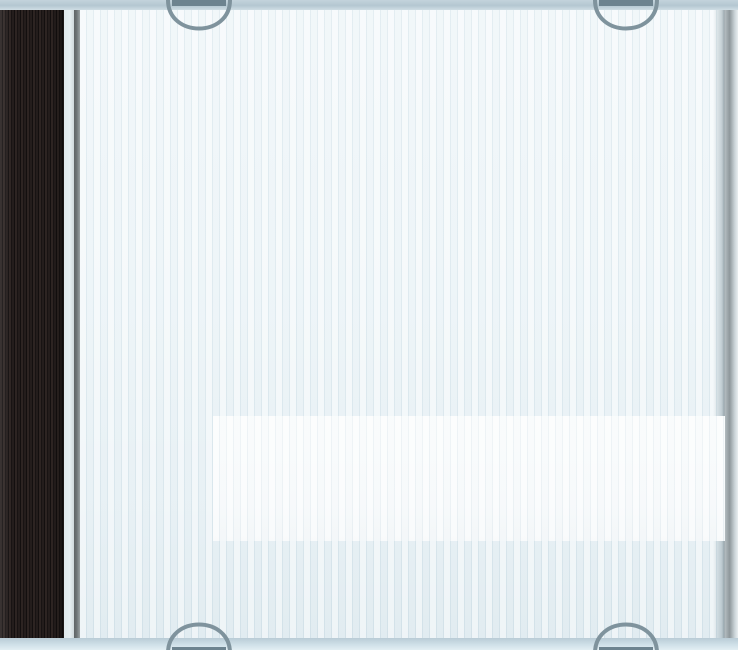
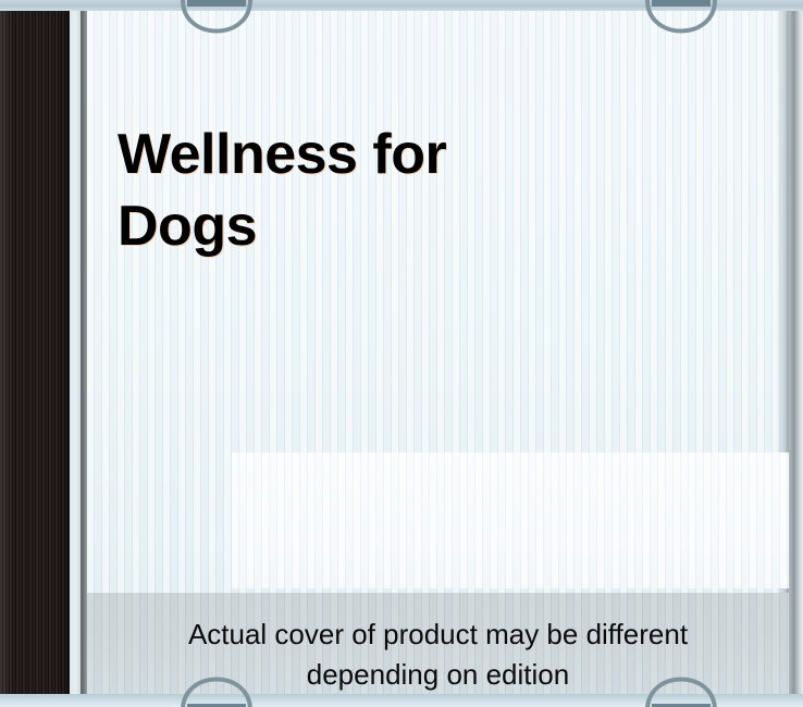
+ Wellness for
+ Dogs
+ Actual cover of product may be different
+ depending on edition
